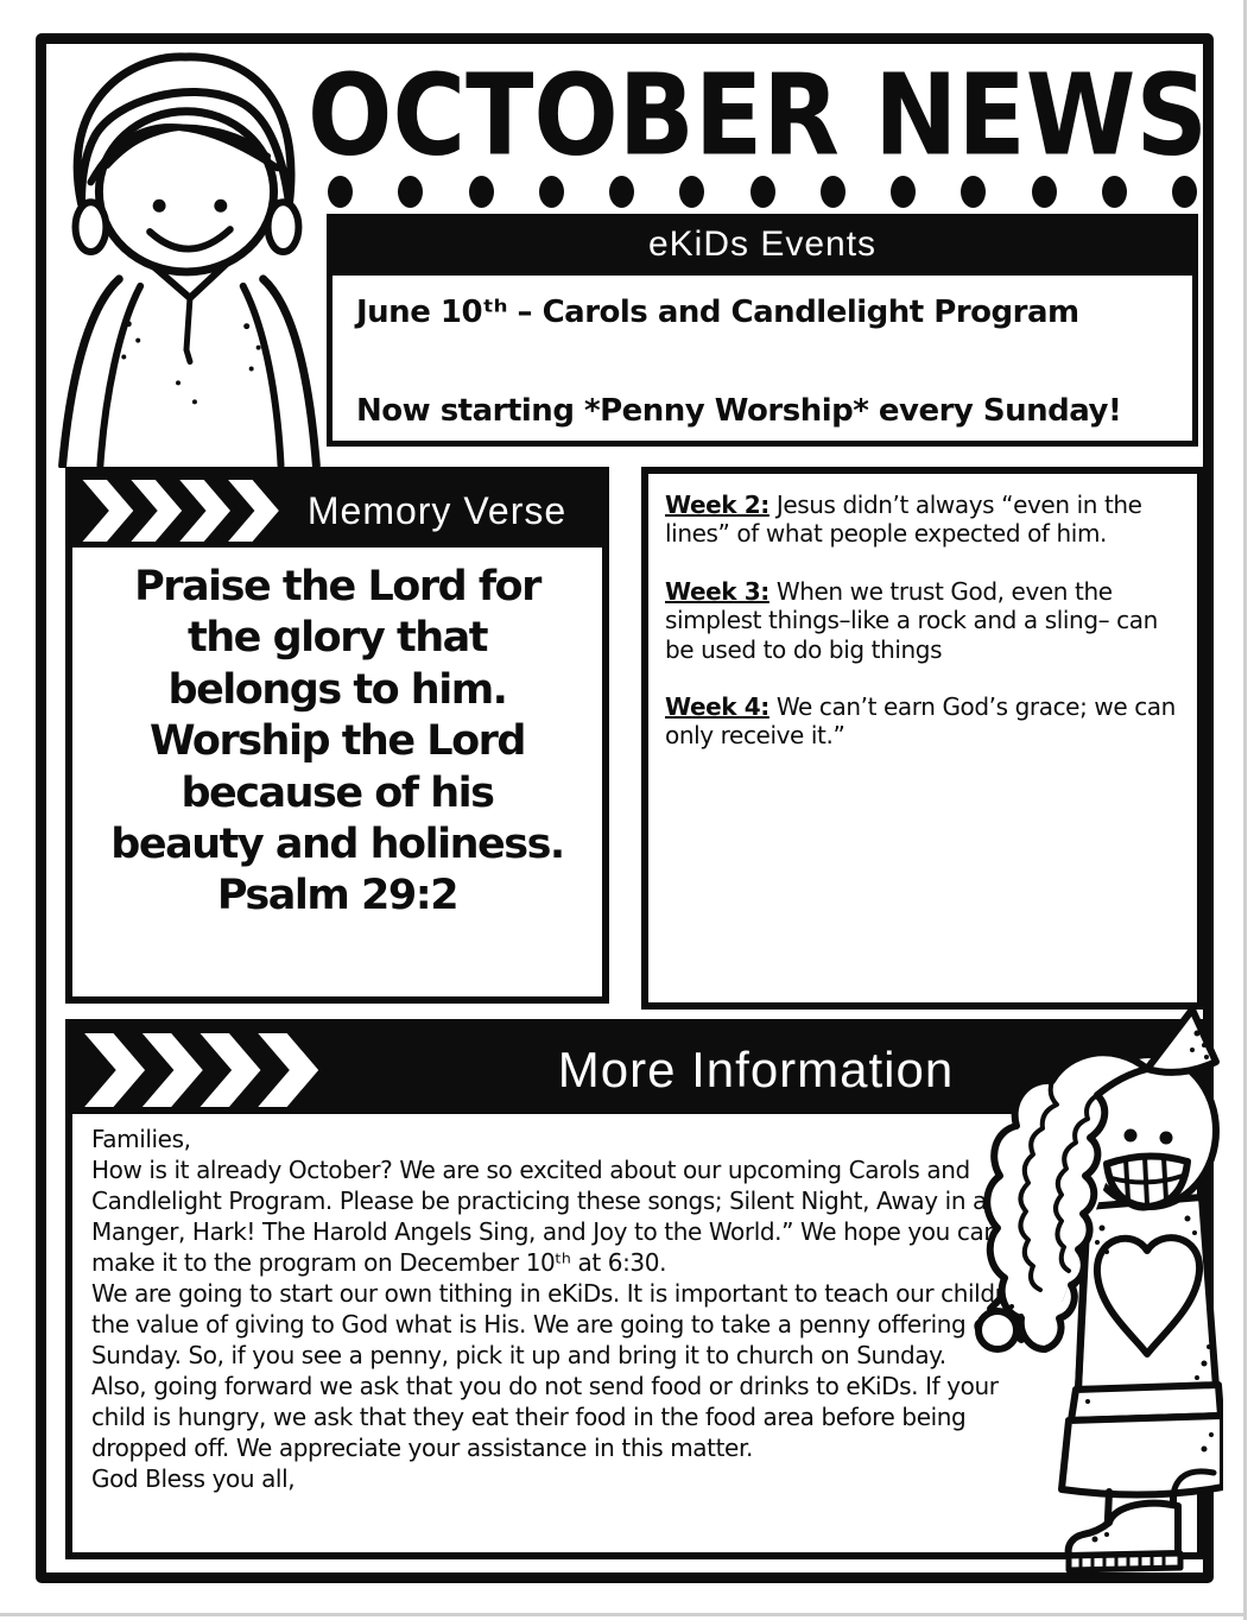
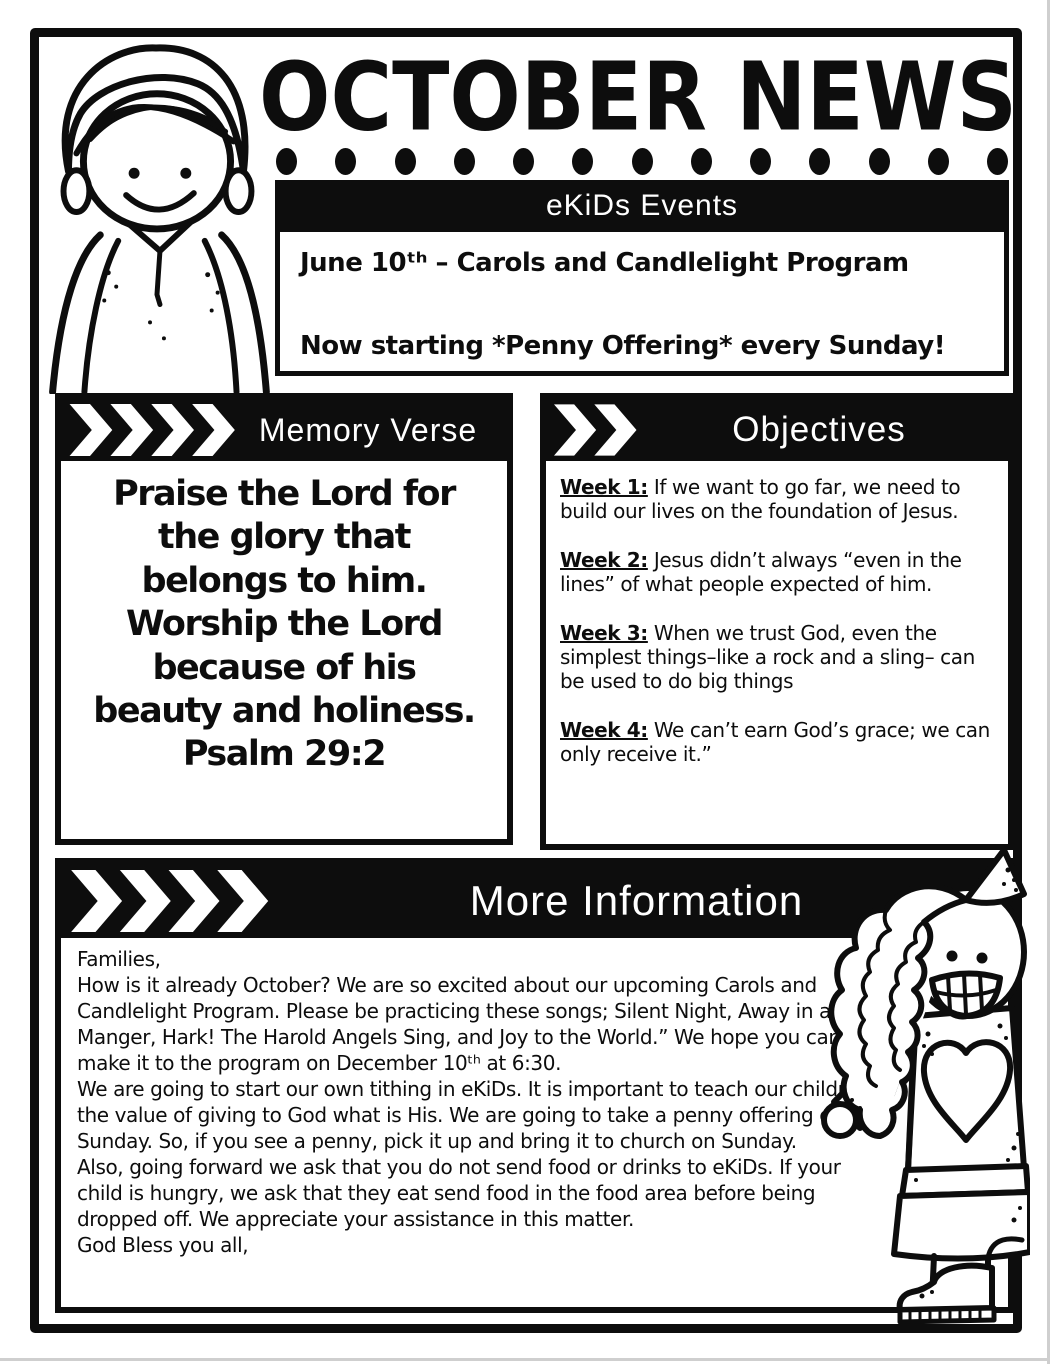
  OCTOBER NEWS
  eKiDs Events
  June 10ᵗʰ – Carols and Candlelight Program
- Now starting *Penny Worship* every Sunday!
+ Now starting *Penny Offering* every Sunday!
  Memory Verse
  Praise the Lord for
  the glory that
  belongs to him.
  Worship the Lord
  because of his
  beauty and holiness.
  Psalm 29:2
+ Objectives
+ Week 1: If we want to go far, we need to build our lives on the foundation of Jesus.
  Week 2: Jesus didn’t always “even in the lines” of what people expected of him.
  Week 3: When we trust God, even the simplest things–like a rock and a sling– can be used to do big things
  Week 4: We can’t earn God’s grace; we can only receive it.”
  More Information
  Families,
  How is it already October? We are so excited about our upcoming Carols and Candlelight Program. Please be practicing these songs; Silent Night, Away in a Manger, Hark! The Harold Angels Sing, and Joy to the World.” We hope you ca make it to the program on December 10ᵗʰ at 6:30.
  We are going to start our own tithing in eKiDs. It is important to teach our child the value of giving to God what is His. We are going to take a penny offering Sunday. So, if you see a penny, pick it up and bring it to church on Sunday.
- Also, going forward we ask that you do not send food or drinks to eKiDs. If your child is hungry, we ask that they eat their food in the food area before being dropped off. We appreciate your assistance in this matter.
+ Also, going forward we ask that you do not send food or drinks to eKiDs. If your child is hungry, we ask that they eat send food in the food area before being dropped off. We appreciate your assistance in this matter.
  God Bless you all,
